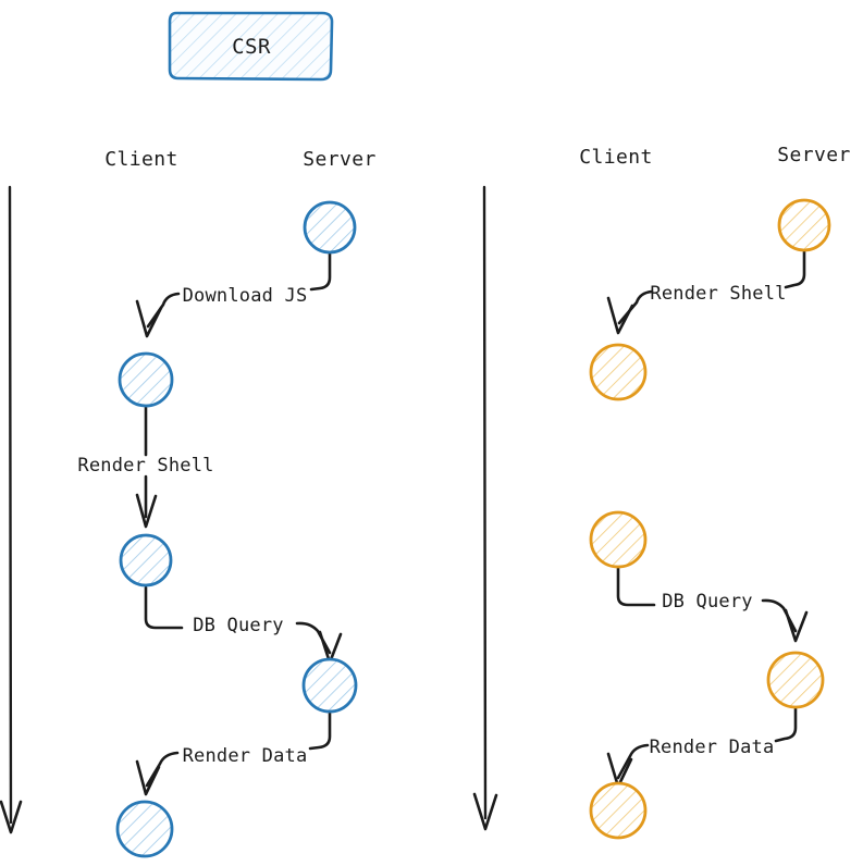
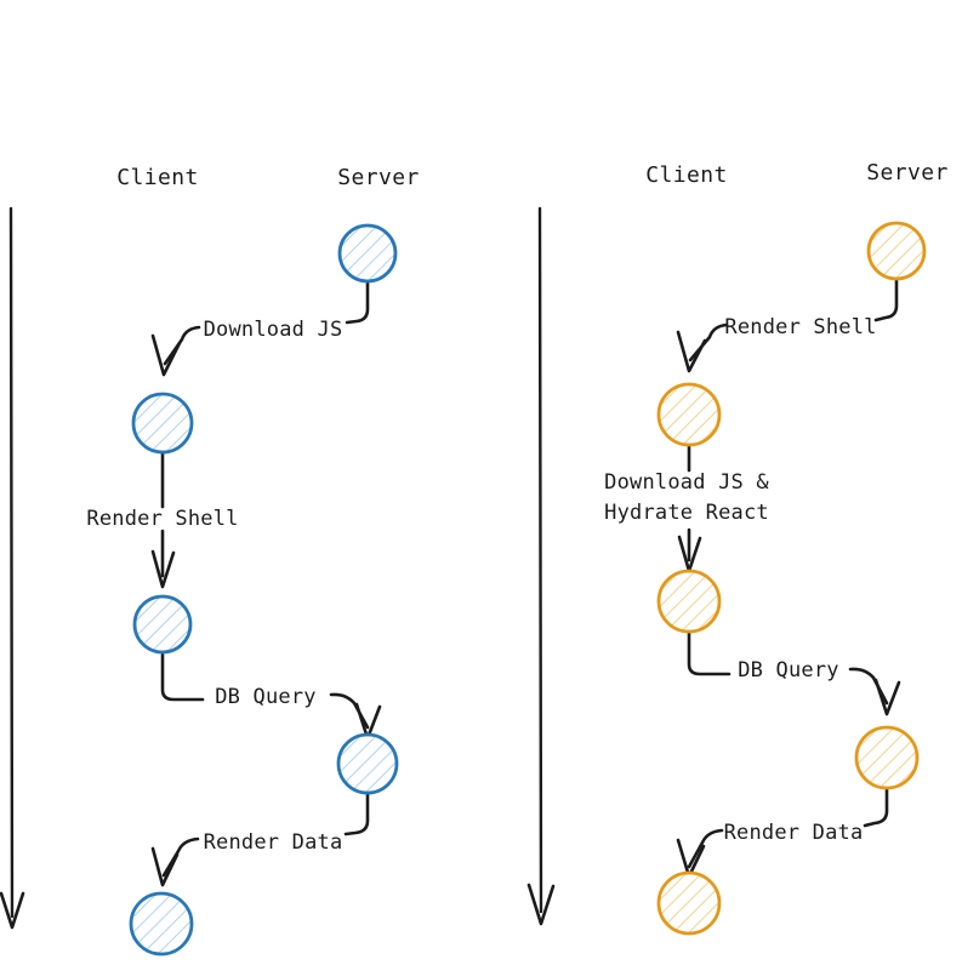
- CSR
  Client
  Server
  Client
  Server
  Download JS
  Render Shell
  DB Query
  Render Data
  Render Shell
+ Download JS &
+ Hydrate React
  DB Query
  Render Data
